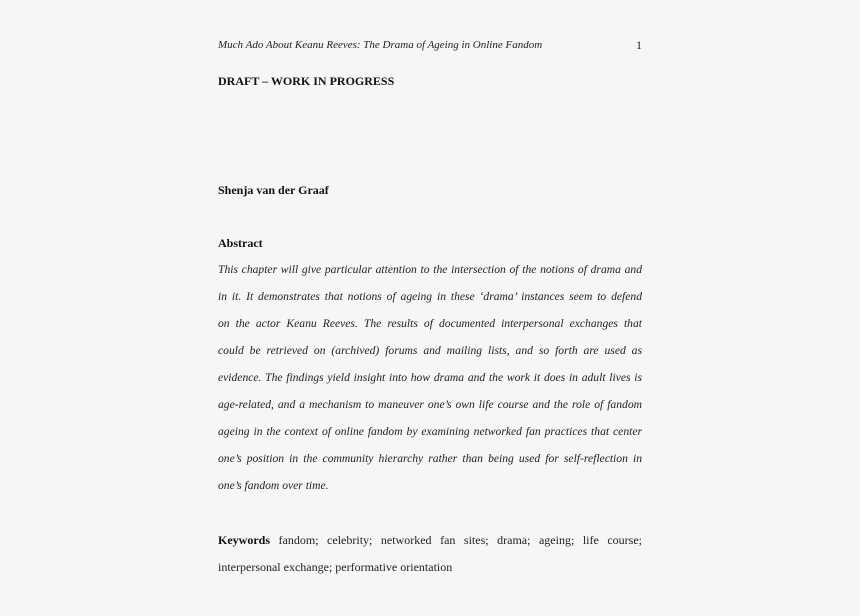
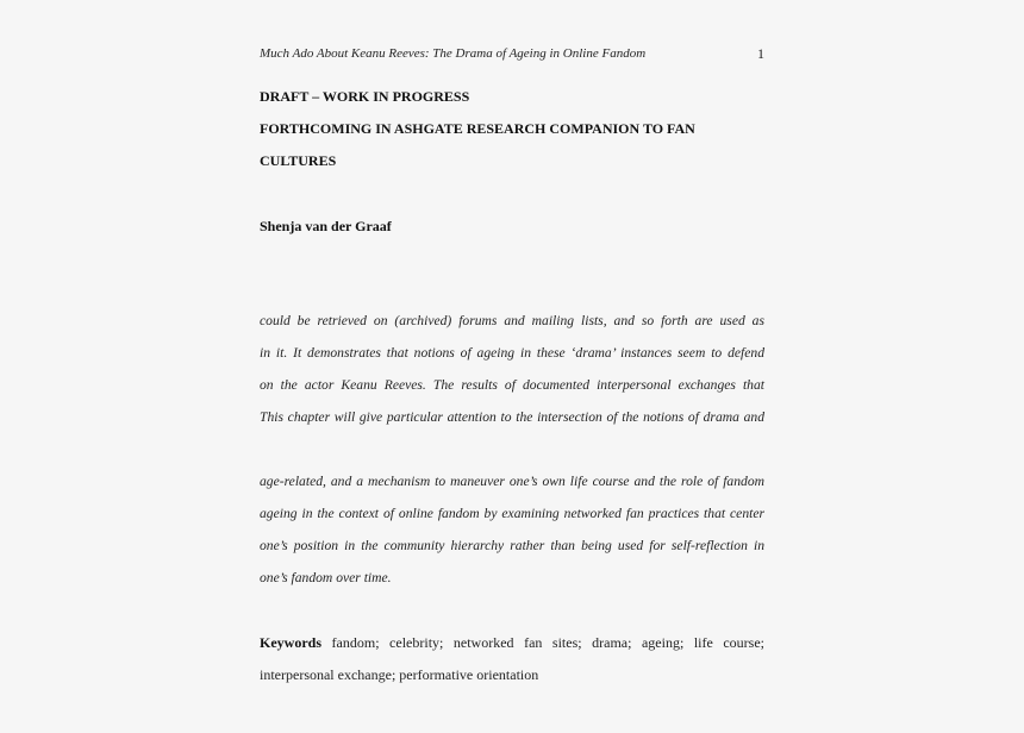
  Much Ado About Keanu Reeves: The Drama of Ageing in Online Fandom
  1
  DRAFT – WORK IN PROGRESS
+ FORTHCOMING IN ASHGATE RESEARCH COMPANION TO FAN
+ CULTURES
  Shenja van der Graaf
- Abstract
- This chapter will give particular attention to the intersection of the notions of drama and
+ could be retrieved on (archived) forums and mailing lists, and so forth are used as
  in it. It demonstrates that notions of ageing in these ‘drama’ instances seem to defend
  on the actor Keanu Reeves. The results of documented interpersonal exchanges that
- could be retrieved on (archived) forums and mailing lists, and so forth are used as
+ This chapter will give particular attention to the intersection of the notions of drama and
- evidence. The findings yield insight into how drama and the work it does in adult lives is
  age-related, and a mechanism to maneuver one’s own life course and the role of fandom
  ageing in the context of online fandom by examining networked fan practices that center
  one’s position in the community hierarchy rather than being used for self-reflection in
  one’s fandom over time.
  Keywords fandom; celebrity; networked fan sites; drama; ageing; life course;
  interpersonal exchange; performative orientation
